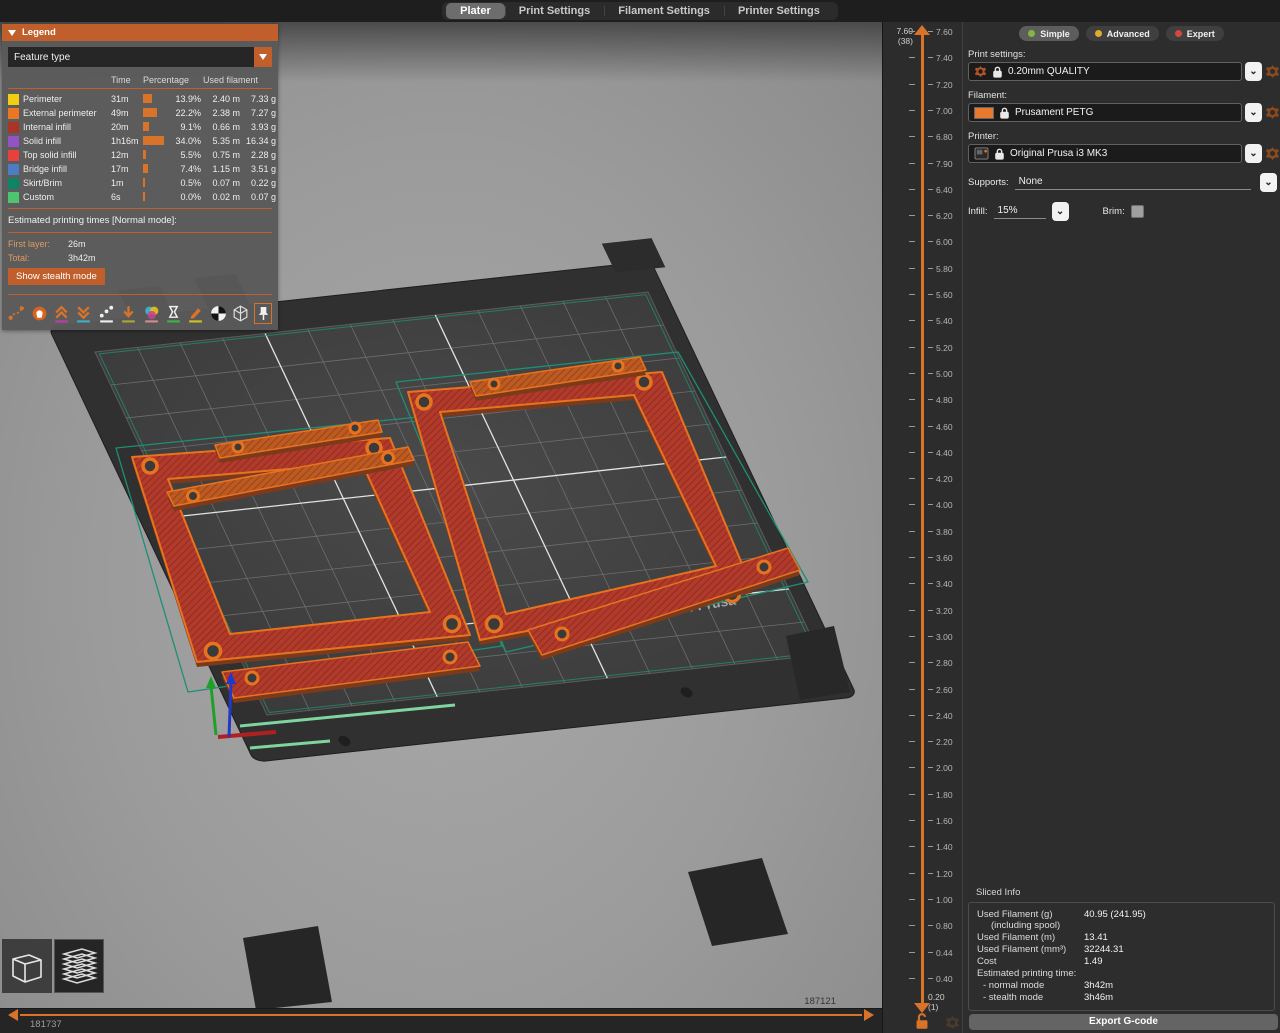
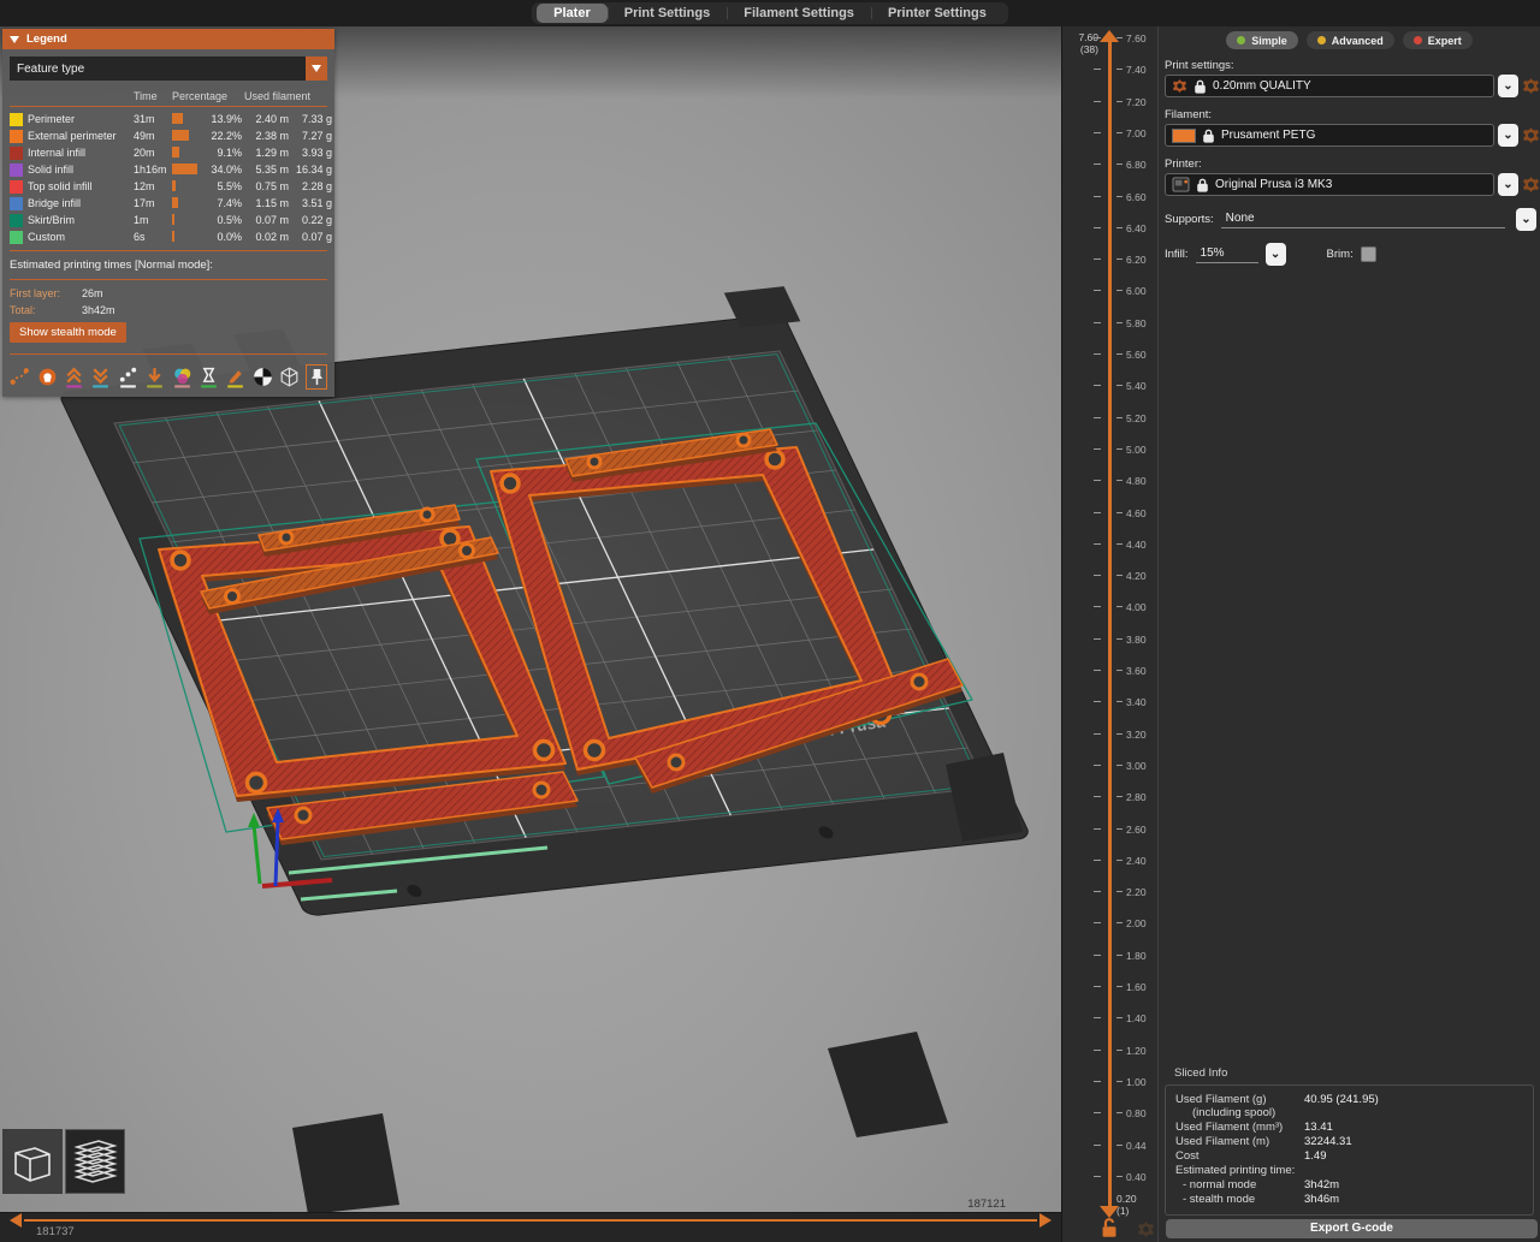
  Plater
  Print Settings
  Filament Settings
  Printer Settings
  Legend
  Feature type
  Time
  Percentage
  Used filament
  Perimeter
  31m
  13.9%
  2.40 m
  7.33 g
  External perimeter
  49m
  22.2%
  2.38 m
  7.27 g
  Internal infill
  20m
  9.1%
- 0.66 m
+ 1.29 m
  3.93 g
  Solid infill
  1h16m
  34.0%
  5.35 m
  16.34 g
  Top solid infill
  12m
  5.5%
  0.75 m
  2.28 g
  Bridge infill
  17m
  7.4%
  1.15 m
  3.51 g
  Skirt/Brim
  1m
  0.5%
  0.07 m
  0.22 g
  Custom
  6s
  0.0%
  0.02 m
  0.07 g
  Estimated printing times [Normal mode]:
  First layer:
  26m
  Total:
  3h42m
  Show stealth mode
  181737
  187121
  7.6
  (38)
  7.60
  7.40
  7.20
  7.00
  6.80
- 7.90
+ 6.60
  6.40
  6.20
  6.00
  5.80
  5.60
  5.40
  5.20
  5.00
  4.80
  4.60
  4.40
  4.20
  4.00
  3.80
  3.60
  3.40
  3.20
  3.00
  2.80
  2.60
  2.40
  2.20
  2.00
  1.80
  1.60
  1.40
  1.20
  1.00
  0.80
  0.44
  0.40
  0.20
  (1)
  Simple
  Advanced
  Expert
  Print settings:
  0.20mm QUALITY
  ⌄
  Filament:
  Prusament PETG
  ⌄
  Printer:
  Original Prusa i3 MK3
  ⌄
  Supports:
  None
  ⌄
  Infill:
  15%
  ⌄
  Brim:
  Sliced Info
  Used Filament (g)
  (including spool)
  40.95 (241.95)
- Used Filament (m)
+ Used Filament (mm³)
  13.41
- Used Filament (mm³)
+ Used Filament (m)
  32244.31
  Cost
  1.49
  Estimated printing time:
  - normal mode
  3h42m
  - stealth mode
  3h46m
  Export G-code
